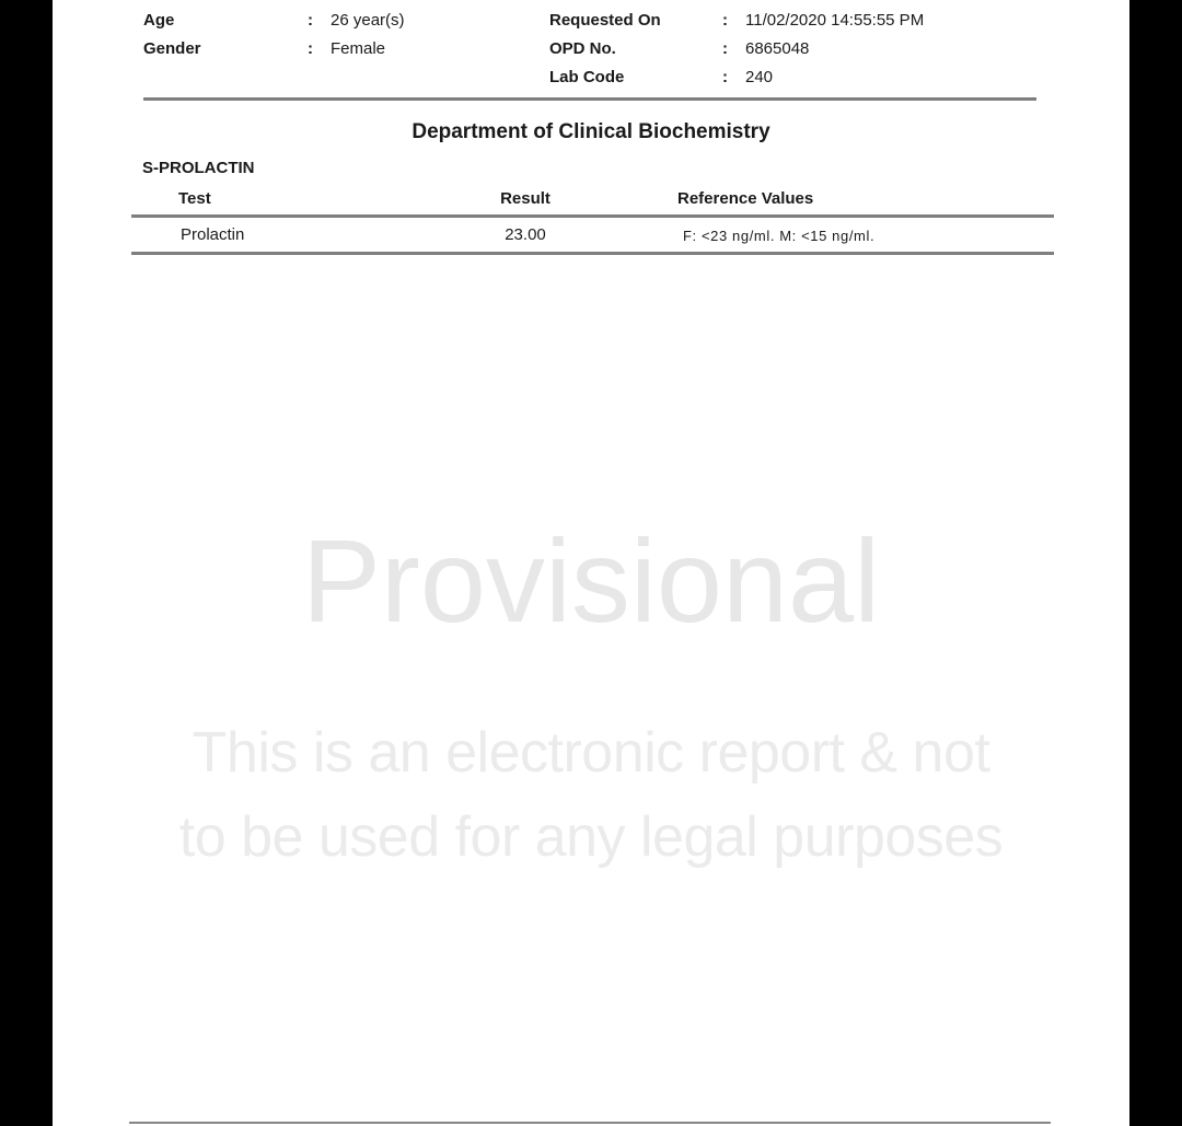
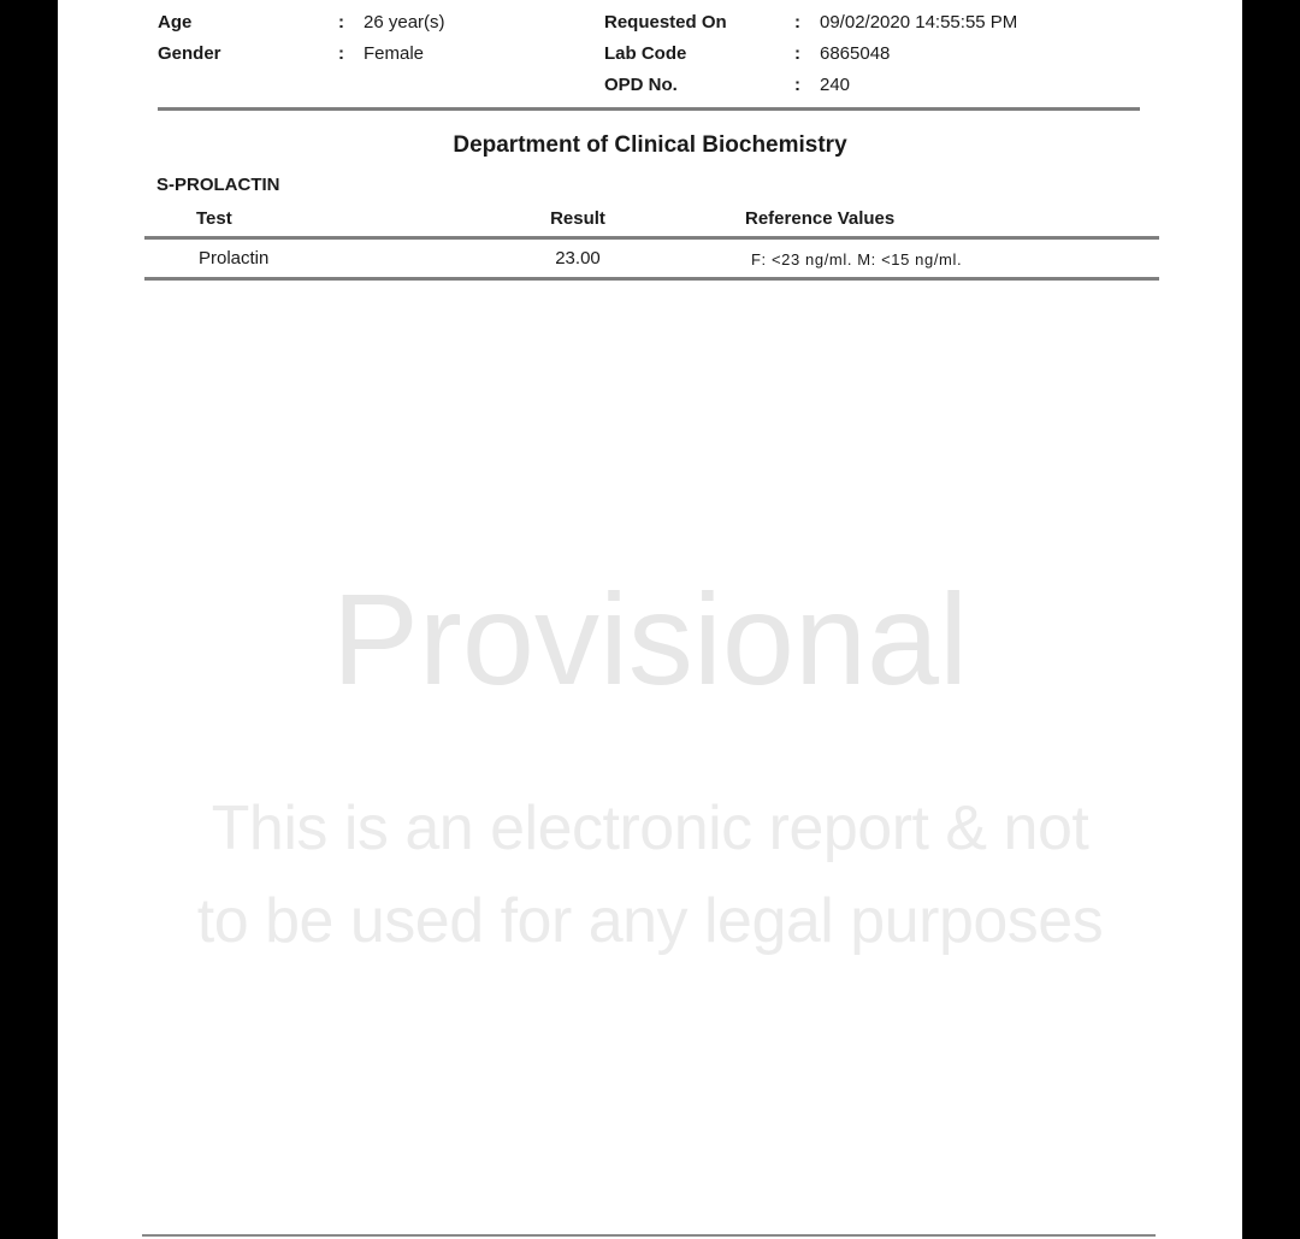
  Age
  :
  26 year(s)
  Gender
  :
  Female
  Requested On
  :
- 11/02/2020 14:55:55 PM
+ 09/02/2020 14:55:55 PM
- OPD No.
+ Lab Code
  :
  6865048
- Lab Code
+ OPD No.
  :
  240
  Department of Clinical Biochemistry
  S-PROLACTIN
  Test
  Result
  Reference Values
  Prolactin
  23.00
  F: <23 ng/ml. M: <15 ng/ml.
  Provisional
